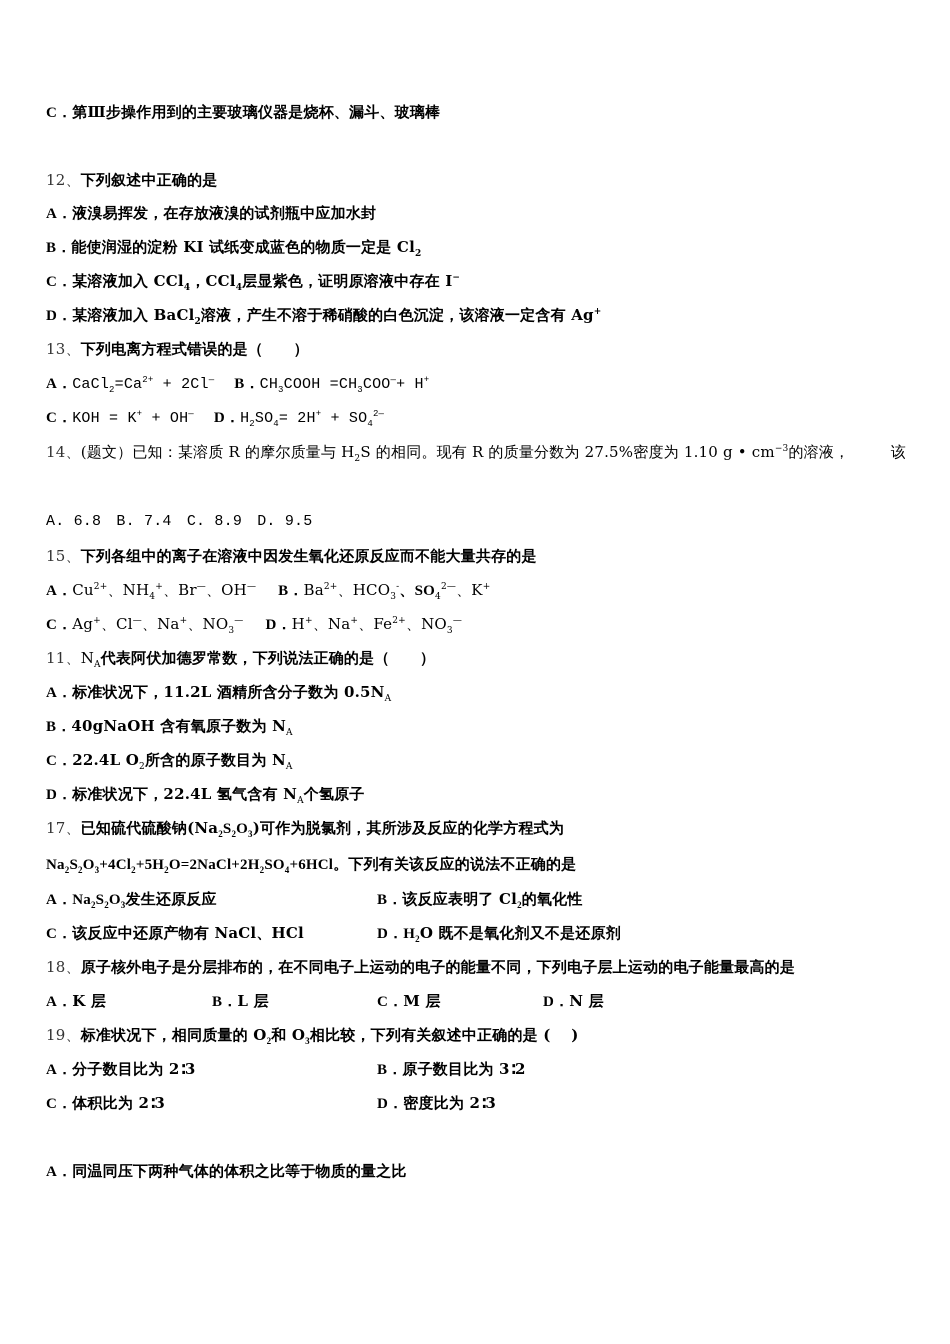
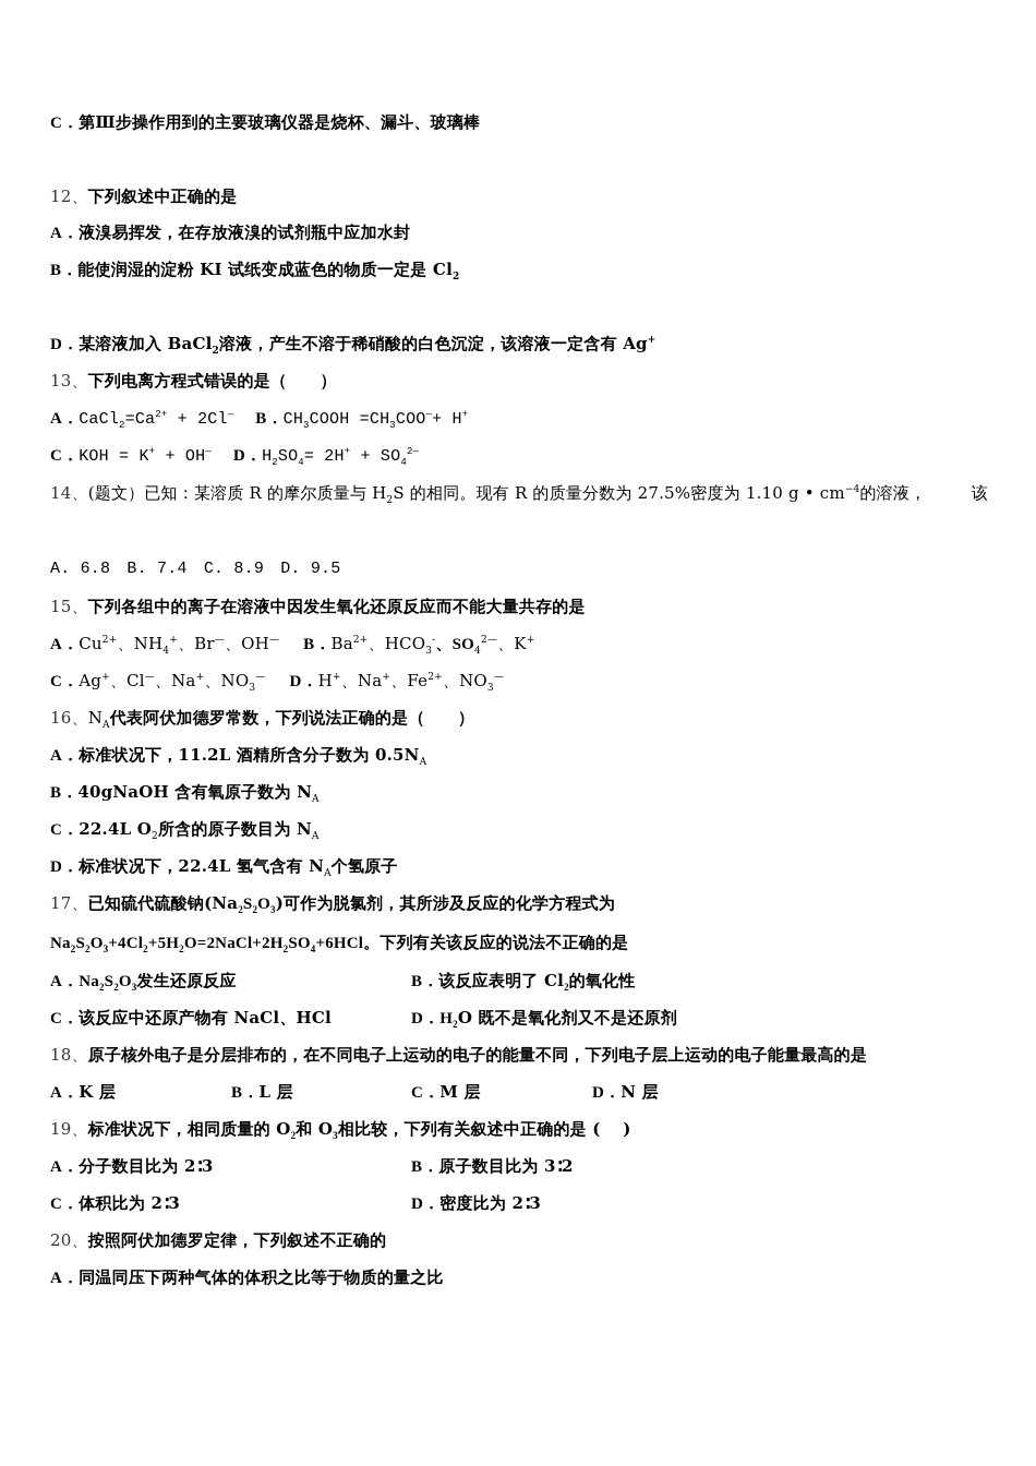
  C．第Ⅲ步操作用到的主要玻璃仪器是烧杯、漏斗、玻璃棒
  12、下列叙述中正确的是
  A．液溴易挥发，在存放液溴的试剂瓶中应加水封
  B．能使润湿的淀粉 KI 试纸变成蓝色的物质一定是 Cl2
- C．某溶液加入 CCl4，CCl4层显紫色，证明原溶液中存在 I−
  D．某溶液加入 BaCl2溶液，产生不溶于稀硝酸的白色沉淀，该溶液一定含有 Ag+
  13、下列电离方程式错误的是（ ）
  A．CaCl2=Ca2+ + 2Cl— B．CH3COOH =CH3COO—+ H+
  C．KOH = K+ + OH— D．H2SO4= 2H+ + SO42—
- 14、(题文）已知：某溶质 R 的摩尔质量与 H2S 的相同。现有 R 的质量分数为 27.5%密度为 1.10 g • cm−3的溶液，
+ 14、(题文）已知：某溶质 R 的摩尔质量与 H2S 的相同。现有 R 的质量分数为 27.5%密度为 1.10 g • cm−4的溶液，
  该
  A. 6.8 B. 7.4 C. 8.9 D. 9.5
  15、下列各组中的离子在溶液中因发生氧化还原反应而不能大量共存的是
  A．Cu2+、NH4+、Br—、OH— B．Ba2+、HCO3-、SO42—、K+
  C．Ag+、Cl—、Na+、NO3— D．H+、Na+、Fe2+、NO3—
- 11、NA代表阿伏加德罗常数，下列说法正确的是（ ）
+ 16、NA代表阿伏加德罗常数，下列说法正确的是（ ）
  A．标准状况下，11.2L 酒精所含分子数为 0.5NA
  B．40gNaOH 含有氧原子数为 NA
  C．22.4L O2所含的原子数目为 NA
  D．标准状况下，22.4L 氢气含有 NA个氢原子
  17、已知硫代硫酸钠(Na2S2O3)可作为脱氯剂，其所涉及反应的化学方程式为
  Na2S2O3+4Cl2+5H2O=2NaCl+2H2SO4+6HCl。下列有关该反应的说法不正确的是
  A．Na2S2O3发生还原反应
  B．该反应表明了 Cl2的氧化性
  C．该反应中还原产物有 NaCl、HCl
  D．H2O 既不是氧化剂又不是还原剂
  18、原子核外电子是分层排布的，在不同电子上运动的电子的能量不同，下列电子层上运动的电子能量最高的是
  A．K 层
  B．L 层
  C．M 层
  D．N 层
  19、标准状况下，相同质量的 O2和 O3相比较，下列有关叙述中正确的是 ( )
  A．分子数目比为 2∶3
  B．原子数目比为 3∶2
  C．体积比为 2∶3
  D．密度比为 2∶3
+ 20、按照阿伏加德罗定律，下列叙述不正确的
  A．同温同压下两种气体的体积之比等于物质的量之比
